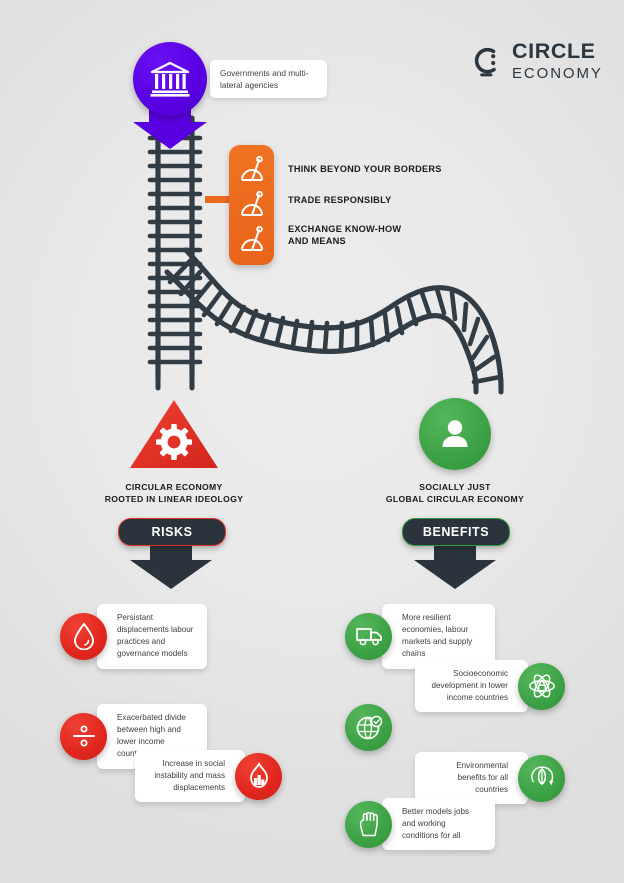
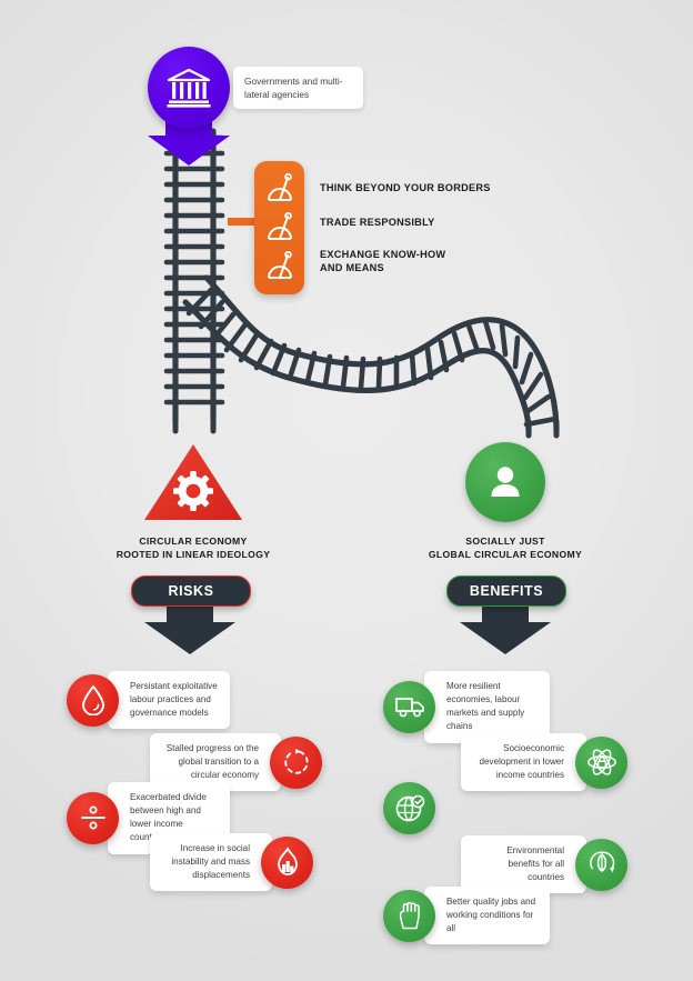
- CIRCLE
- ECONOMY
  Governments and multi-lateral agencies
  THINK BEYOND YOUR BORDERS
  TRADE RESPONSIBLY
  EXCHANGE KNOW-HOW
  AND MEANS
  CIRCULAR ECONOMY
  ROOTED IN LINEAR IDEOLOGY
  SOCIALLY JUST
  GLOBAL CIRCULAR ECONOMY
  RISKS
  BENEFITS
- Persistant displacements labour practices and governance models
+ Persistant exploitative labour practices and governance models
+ Stalled progress on the global transition to a circular economy
  Exacerbated divide between high and lower income coun
  Increase in social instability and mass displacements
  More resilient economies, labour markets and supply chains
  Socioeconomic development in lower income countries
  Environmental benefits for all countries
- Better models jobs and working conditions for all
+ Better quality jobs and working conditions for all
